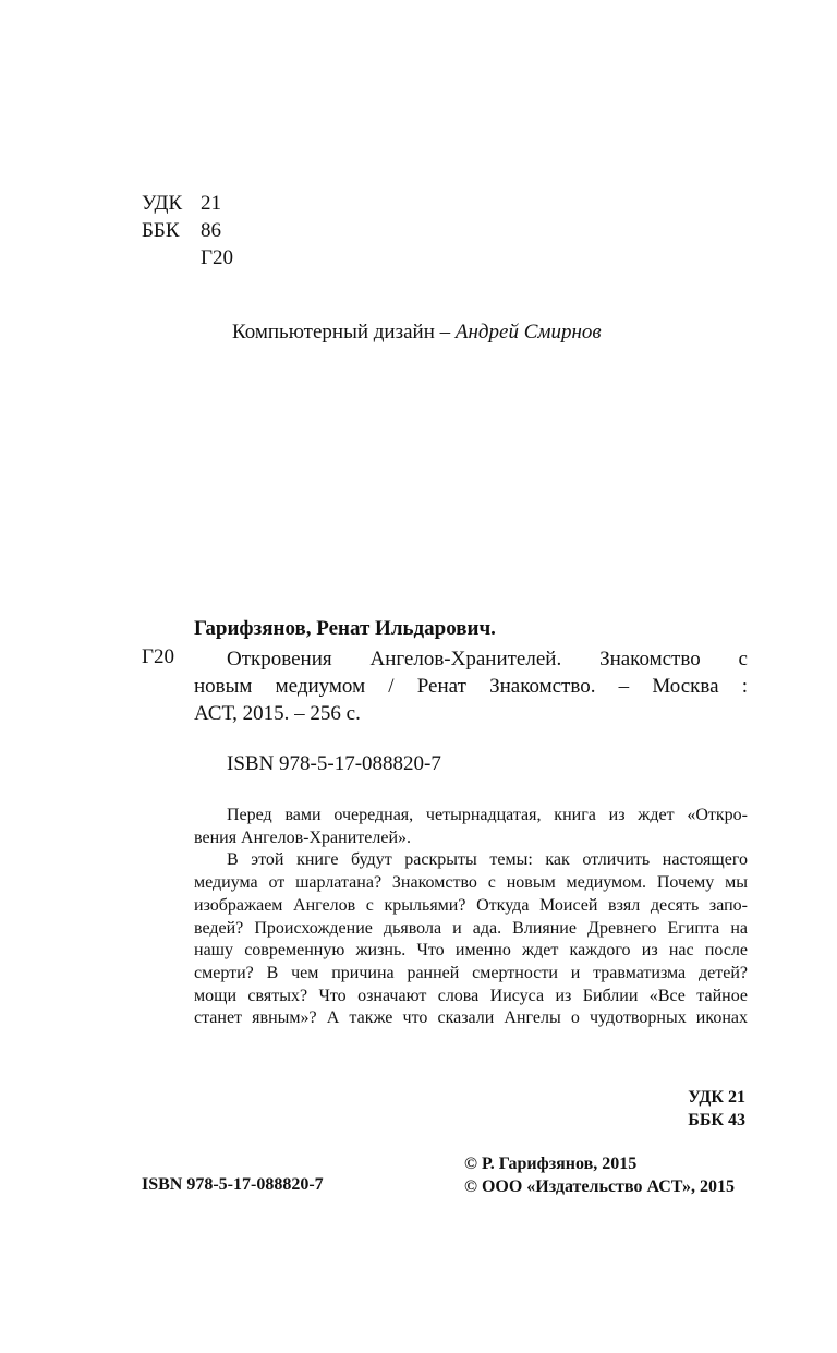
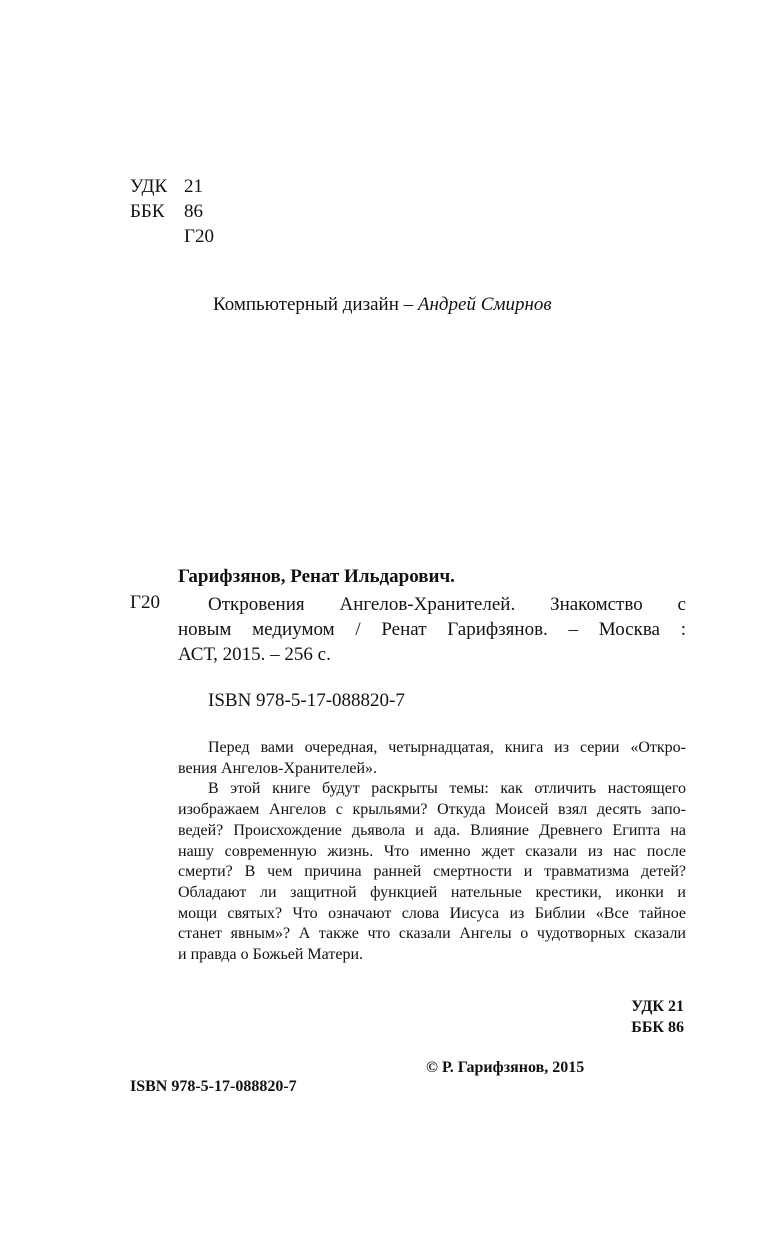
  УДК
  21
  ББК
  86
  Г20
  Компьютерный дизайн – Андрей Смирнов
  Гарифзянов, Ренат Ильдарович.
  Г20
  Откровения Ангелов-Хранителей. Знакомство с
- новым медиумом / Ренат Знакомство. – Москва :
+ новым медиумом / Ренат Гарифзянов. – Москва :
  АСТ, 2015. – 256 с.
  ISBN 978-5-17-088820-7
- Перед вами очередная, четырнадцатая, книга из ждет «Откро-
+ Перед вами очередная, четырнадцатая, книга из серии «Откро-
  вения Ангелов-Хранителей».
  В этой книге будут раскрыты темы: как отличить настоящего
- медиума от шарлатана? Знакомство с новым медиумом. Почему мы
  изображаем Ангелов с крыльями? Откуда Моисей взял десять запо-
  ведей? Происхождение дьявола и ада. Влияние Древнего Египта на
- нашу современную жизнь. Что именно ждет каждого из нас после
+ нашу современную жизнь. Что именно ждет сказали из нас после
  смерти? В чем причина ранней смертности и травматизма детей?
+ Обладают ли защитной функцией нательные крестики, иконки и
  мощи святых? Что означают слова Иисуса из Библии «Все тайное
- станет явным»? А также что сказали Ангелы о чудотворных иконах
+ станет явным»? А также что сказали Ангелы о чудотворных сказали
+ и правда о Божьей Матери.
  УДК 21
- ББК 43
+ ББК 86
  ISBN 978-5-17-088820-7
  © Р. Гарифзянов, 2015
- © ООО «Издательство АСТ», 2015
